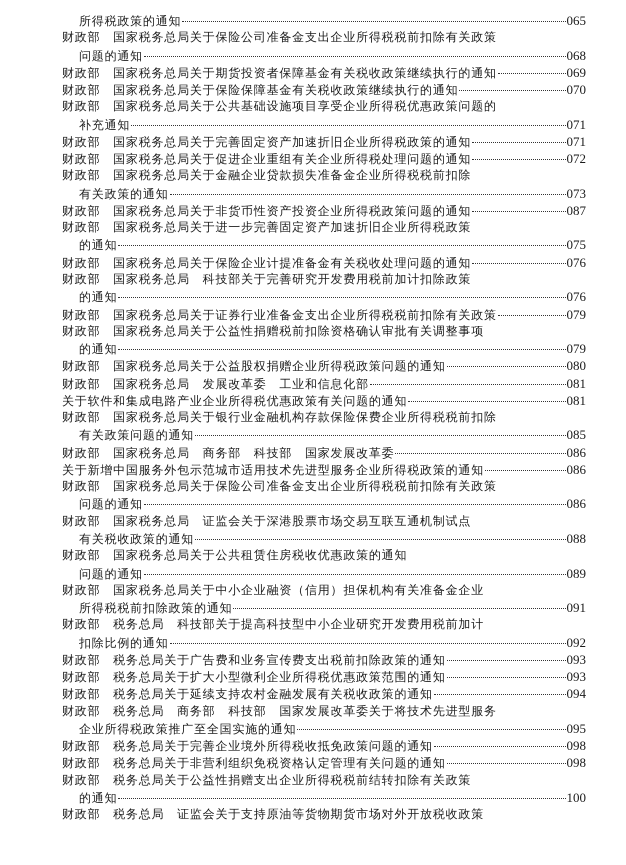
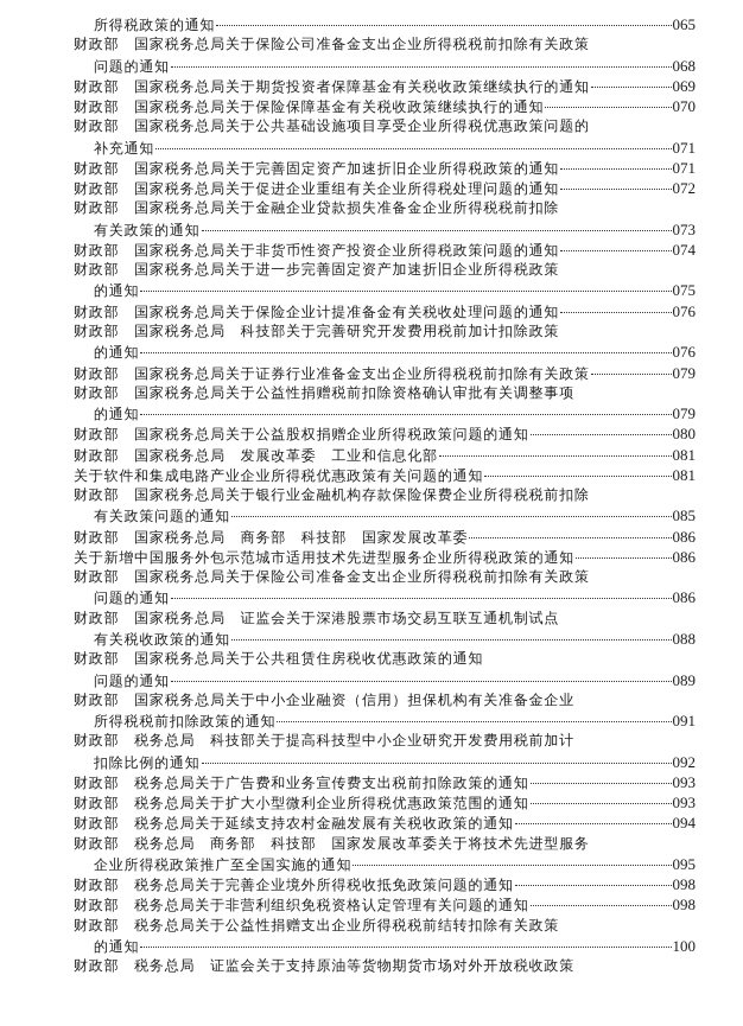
  所得税政策的通知
  065
  财政部 国家税务总局关于保险公司准备金支出企业所得税税前扣除有关政策
  问题的通知
  068
  财政部 国家税务总局关于期货投资者保障基金有关税收政策继续执行的通知
  069
  财政部 国家税务总局关于保险保障基金有关税收政策继续执行的通知
  070
  财政部 国家税务总局关于公共基础设施项目享受企业所得税优惠政策问题的
  补充通知
  071
  财政部 国家税务总局关于完善固定资产加速折旧企业所得税政策的通知
  071
  财政部 国家税务总局关于促进企业重组有关企业所得税处理问题的通知
  072
  财政部 国家税务总局关于金融企业贷款损失准备金企业所得税税前扣除
  有关政策的通知
  073
  财政部 国家税务总局关于非货币性资产投资企业所得税政策问题的通知
- 087
+ 074
  财政部 国家税务总局关于进一步完善固定资产加速折旧企业所得税政策
  的通知
  075
  财政部 国家税务总局关于保险企业计提准备金有关税收处理问题的通知
  076
  财政部 国家税务总局 科技部关于完善研究开发费用税前加计扣除政策
  的通知
  076
  财政部 国家税务总局关于证券行业准备金支出企业所得税税前扣除有关政策
  079
  财政部 国家税务总局关于公益性捐赠税前扣除资格确认审批有关调整事项
  的通知
  079
  财政部 国家税务总局关于公益股权捐赠企业所得税政策问题的通知
  080
  财政部 国家税务总局 发展改革委 工业和信息化部
  081
  关于软件和集成电路产业企业所得税优惠政策有关问题的通知
  081
  财政部 国家税务总局关于银行业金融机构存款保险保费企业所得税税前扣除
  有关政策问题的通知
  085
  财政部 国家税务总局 商务部 科技部 国家发展改革委
  086
  关于新增中国服务外包示范城市适用技术先进型服务企业所得税政策的通知
  086
  财政部 国家税务总局关于保险公司准备金支出企业所得税税前扣除有关政策
  问题的通知
  086
  财政部 国家税务总局 证监会关于深港股票市场交易互联互通机制试点
  有关税收政策的通知
  088
  财政部 国家税务总局关于公共租赁住房税收优惠政策的通知
  问题的通知
  089
  财政部 国家税务总局关于中小企业融资（信用）担保机构有关准备金企业
  所得税税前扣除政策的通知
  091
  财政部 税务总局 科技部关于提高科技型中小企业研究开发费用税前加计
  扣除比例的通知
  092
  财政部 税务总局关于广告费和业务宣传费支出税前扣除政策的通知
  093
  财政部 税务总局关于扩大小型微利企业所得税优惠政策范围的通知
  093
  财政部 税务总局关于延续支持农村金融发展有关税收政策的通知
  094
  财政部 税务总局 商务部 科技部 国家发展改革委关于将技术先进型服务
  企业所得税政策推广至全国实施的通知
  095
  财政部 税务总局关于完善企业境外所得税收抵免政策问题的通知
  098
  财政部 税务总局关于非营利组织免税资格认定管理有关问题的通知
  098
  财政部 税务总局关于公益性捐赠支出企业所得税税前结转扣除有关政策
  的通知
  100
  财政部 税务总局 证监会关于支持原油等货物期货市场对外开放税收政策
